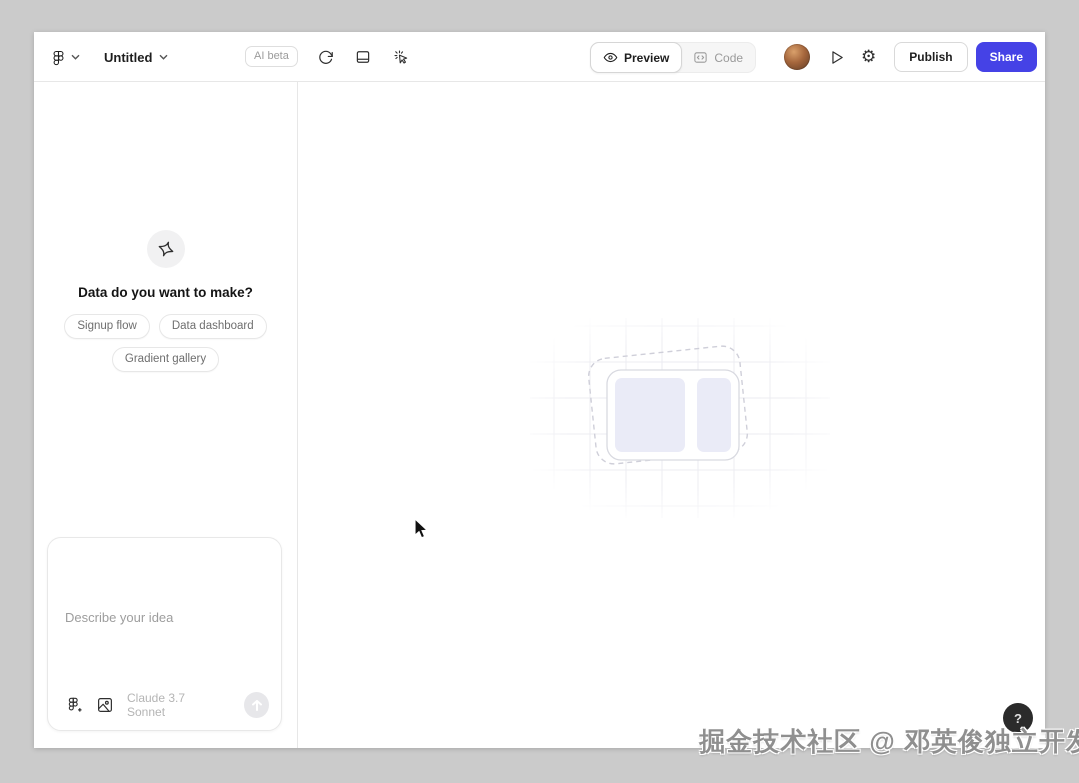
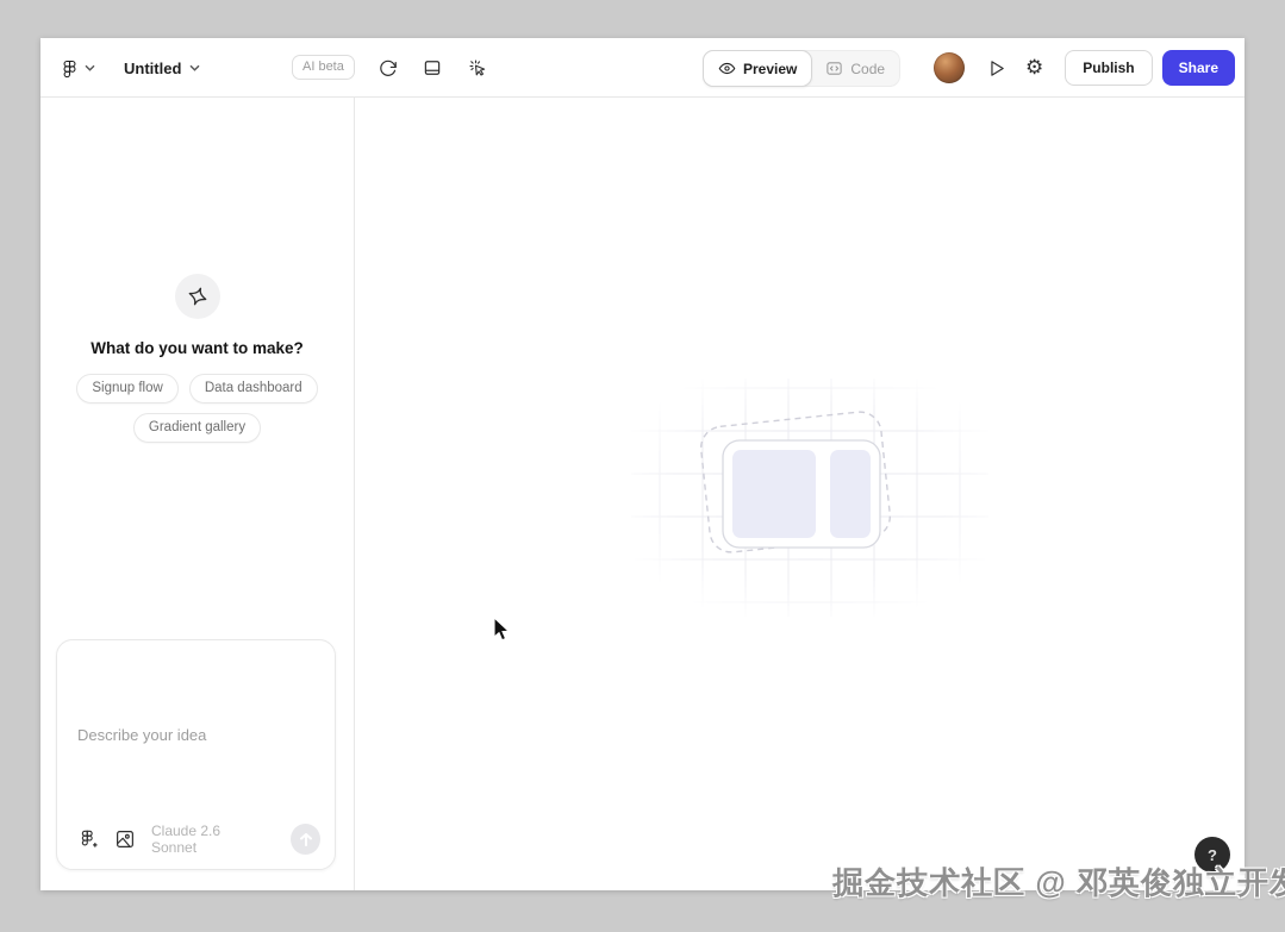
  Untitled
  AI beta
  Preview
  Code
  ⚙
  Publish
  Share
- Data do you want to make?
+ What do you want to make?
  Signup flow
  Data dashboard
  Gradient gallery
  Describe your idea
- Claude 3.7 Sonnet
+ Claude 2.6 Sonnet
  ?
  掘金技术社区 @ 邓英俊独立开
